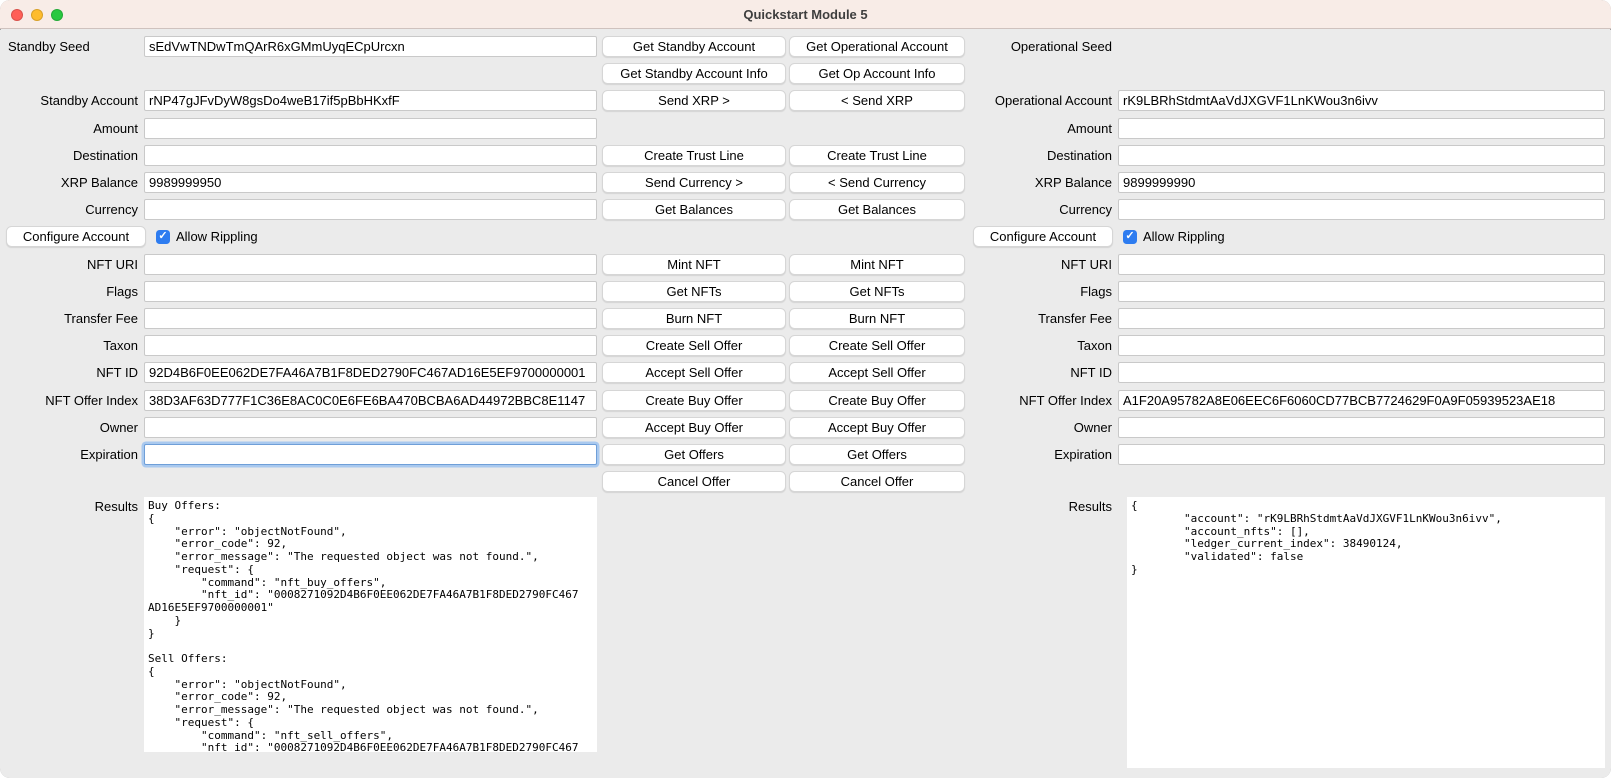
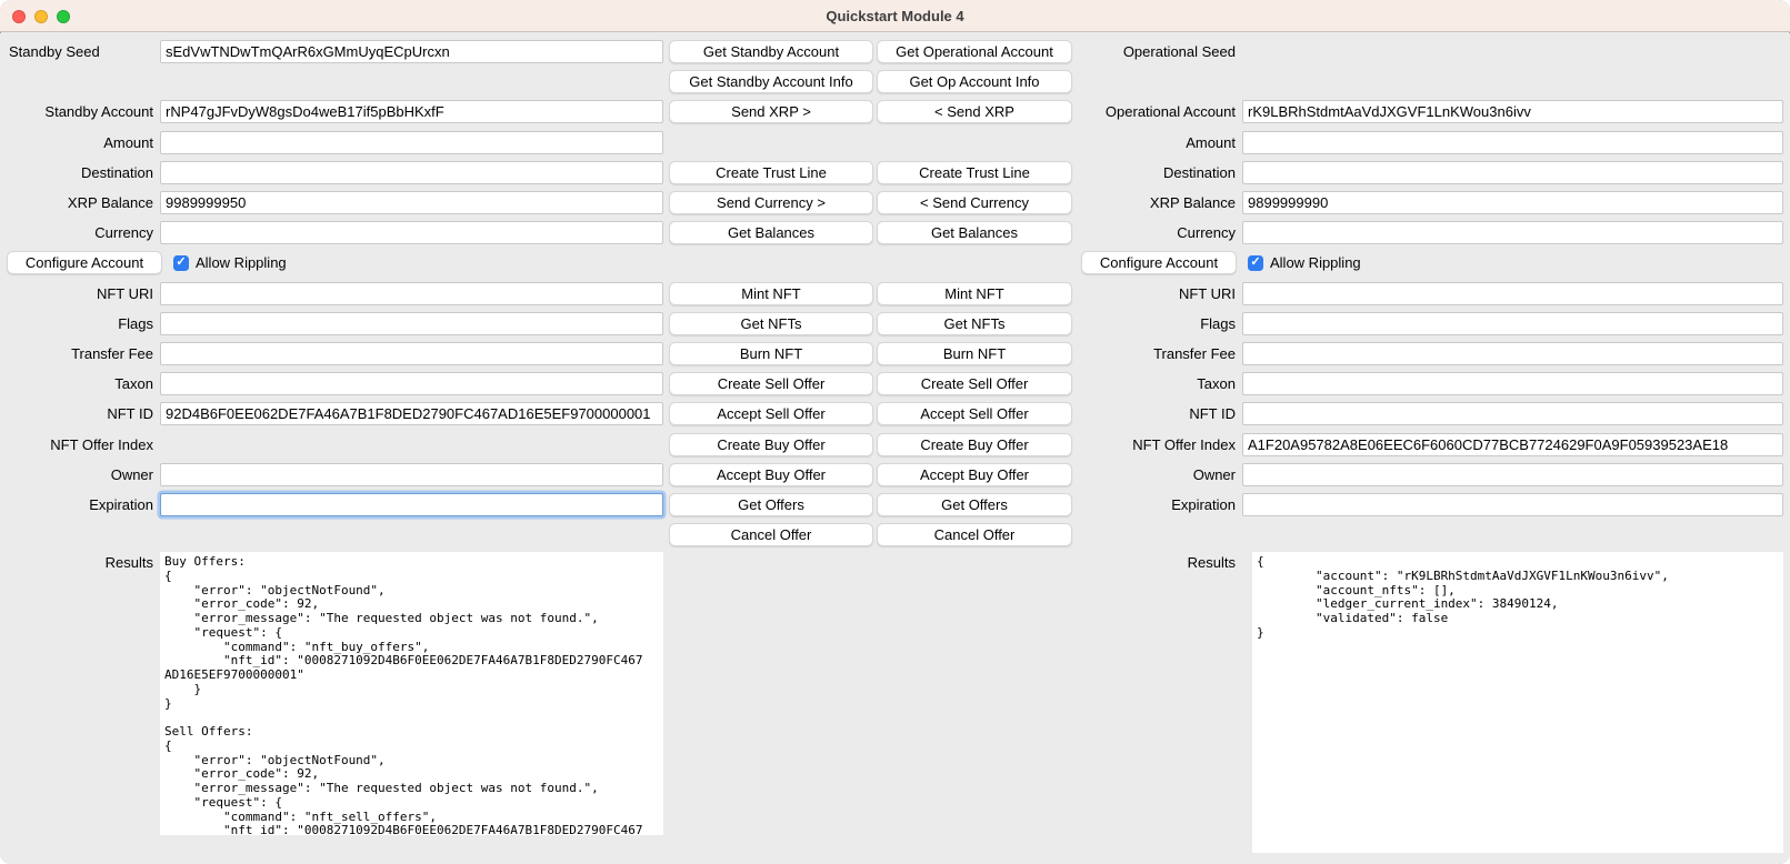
- Quickstart Module 5
+ Quickstart Module 4
  Standby Seed
  sEdVwTNDwTmQArR6xGMmUyqECpUrcxn
  Standby Account
  rNP47gJFvDyW8gsDo4weB17if5pBbHKxfF
  Amount
  Destination
  XRP Balance
  9989999950
  Currency
  Configure Account
  ✓
  Allow Rippling
  NFT URI
  Flags
  Transfer Fee
  Taxon
  NFT ID
  92D4B6F0EE062DE7FA46A7B1F8DED2790FC467AD16E5EF9700000001
  NFT Offer Index
- 38D3AF63D777F1C36E8AC0C0E6FE6BA470BCBA6AD44972BBC8E1147
  Owner
  Expiration
  Get Standby Account
  Get Standby Account Info
  Send XRP >
  Create Trust Line
  Send Currency >
  Get Balances
  Mint NFT
  Get NFTs
  Burn NFT
  Create Sell Offer
  Accept Sell Offer
  Create Buy Offer
  Accept Buy Offer
  Get Offers
  Cancel Offer
  Get Operational Account
  Get Op Account Info
  < Send XRP
  Create Trust Line
  < Send Currency
  Get Balances
  Mint NFT
  Get NFTs
  Burn NFT
  Create Sell Offer
  Accept Sell Offer
  Create Buy Offer
  Accept Buy Offer
  Get Offers
  Cancel Offer
  Operational Seed
  Operational Account
  rK9LBRhStdmtAaVdJXGVF1LnKWou3n6ivv
  Amount
  Destination
  XRP Balance
  9899999990
  Currency
  Configure Account
  ✓
  Allow Rippling
  NFT URI
  Flags
  Transfer Fee
  Taxon
  NFT ID
  NFT Offer Index
  A1F20A95782A8E06EEC6F6060CD77BCB7724629F0A9F05939523AE18
  Owner
  Expiration
  Results
  Buy Offers:
  {
  "error": "objectNotFound",
  "error_code": 92,
  "error_message": "The requested object was not found.",
  "request": {
  "command": "nft_buy_offers",
  "nft_id": "0008271092D4B6F0EE062DE7FA46A7B1F8DED2790FC467
  AD16E5EF9700000001"
  }
  }
  Sell Offers:
  {
  "error": "objectNotFound",
  "error_code": 92,
  "error_message": "The requested object was not found.",
  "request": {
  "command": "nft_sell_offers",
  "nft_id": "0008271092D4B6F0EE062DE7FA46A7B1F8DED2790FC467
  Results
  {
  "account": "rK9LBRhStdmtAaVdJXGVF1LnKWou3n6ivv",
  "account_nfts": [],
  "ledger_current_index": 38490124,
  "validated": false
  }
